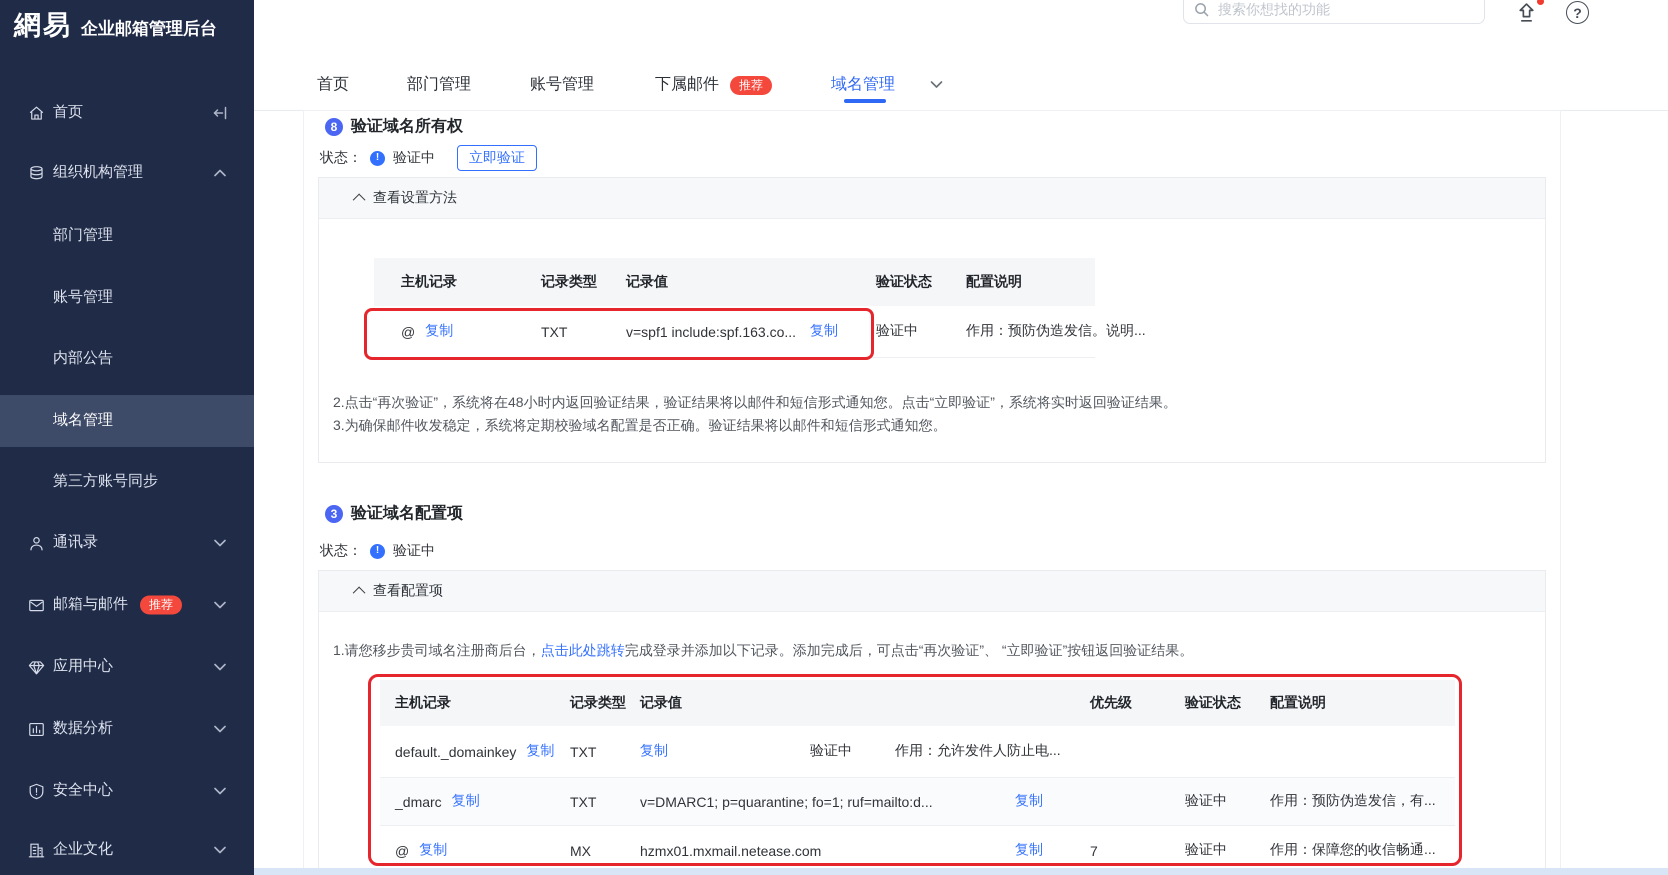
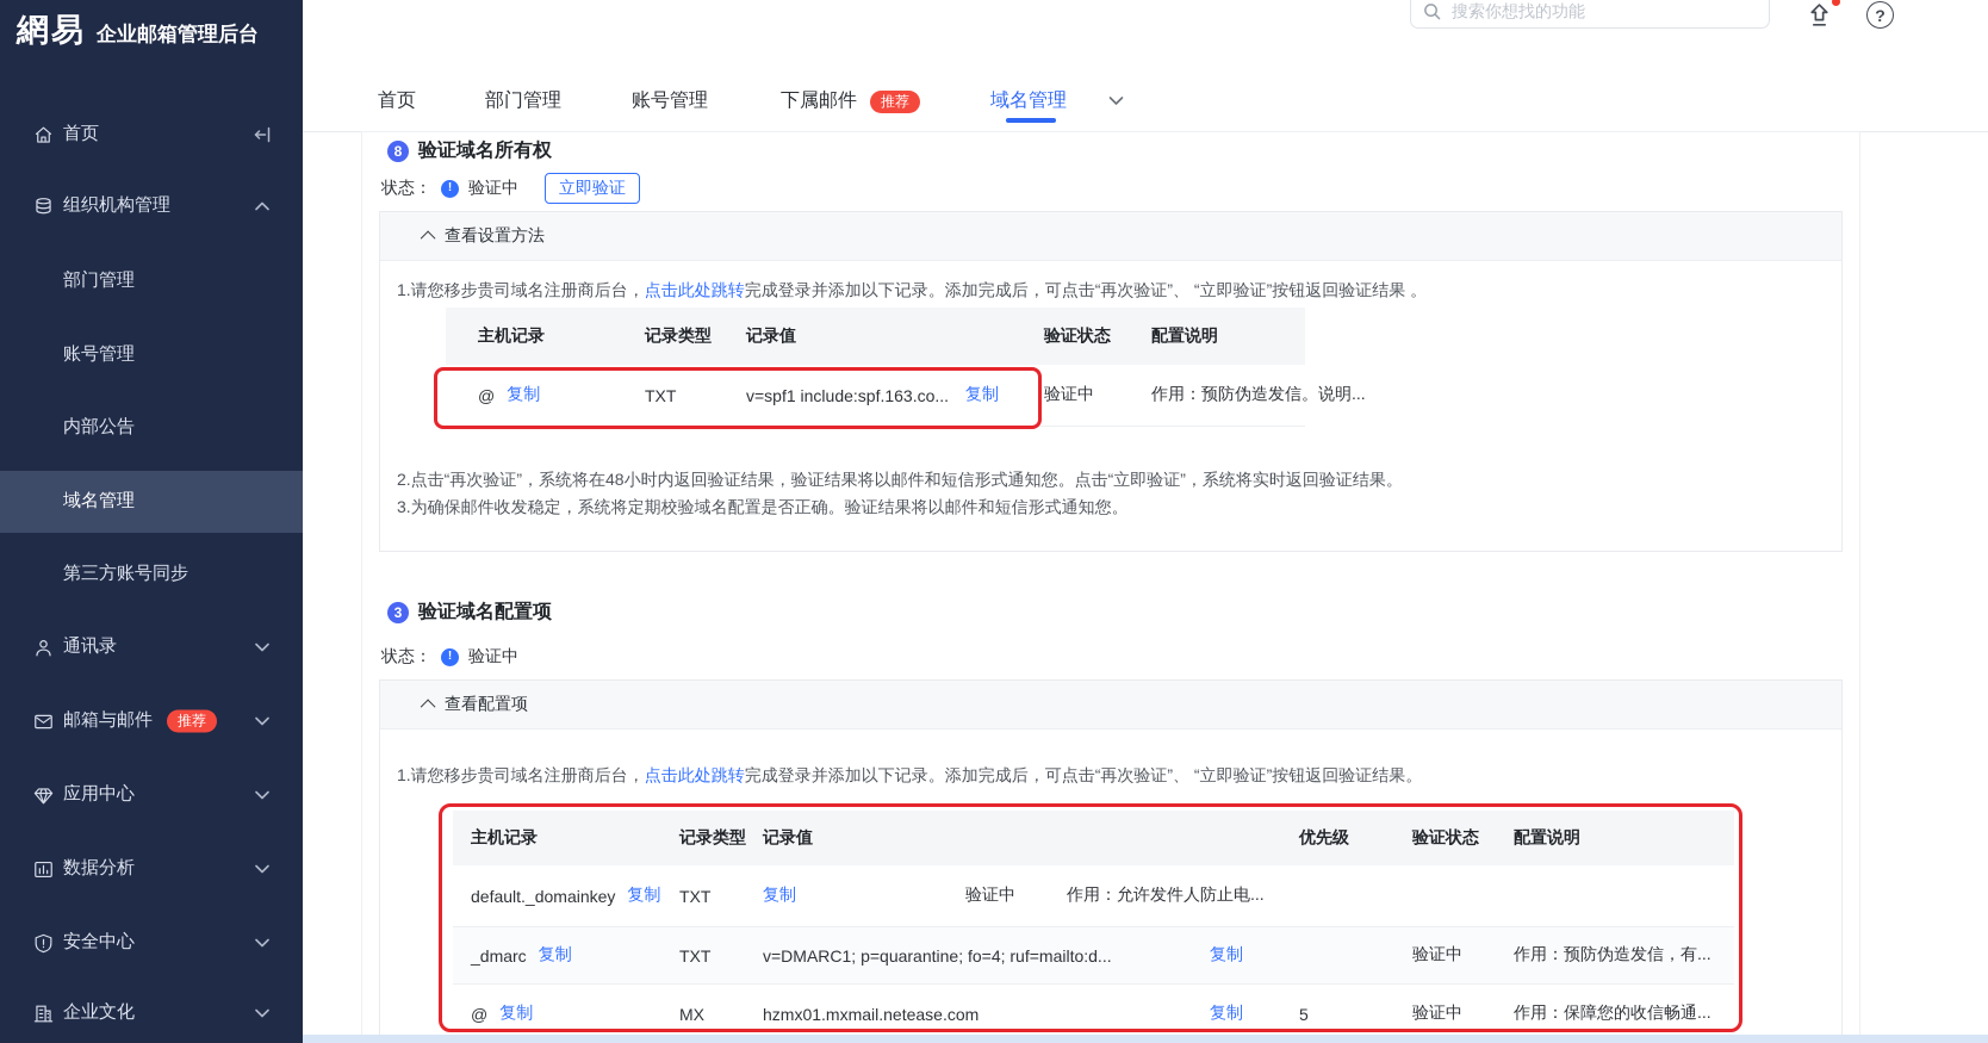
  網易
  企业邮箱管理后台
  首页
  组织机构管理
  部门管理
  账号管理
  内部公告
  域名管理
  第三方账号同步
  通讯录
  邮箱与邮件
  推荐
  应用中心
  数据分析
  安全中心
  企业文化
  搜索你想找的功能
  ?
  首页
  部门管理
  账号管理
  下属邮件
  推荐
  域名管理
  8
  验证域名所有权
  状态：
  !
  验证中
  立即验证
  查看设置方法
+ 1.请您移步贵司域名注册商后台，点击此处跳转完成登录并添加以下记录。添加完成后，可点击“再次验证”、 “立即验证”按钮返回验证结果 。
  主机记录
  记录类型
  记录值
  验证状态
  配置说明
  @
  复制
  TXT
  v=spf1 include:spf.163.co...
  复制
  验证中
  作用：预防伪造发信。说明...
  2.点击“再次验证”，系统将在48小时内返回验证结果，验证结果将以邮件和短信形式通知您。点击“立即验证”，系统将实时返回验证结果。
  3.为确保邮件收发稳定，系统将定期校验域名配置是否正确。验证结果将以邮件和短信形式通知您。
  3
  验证域名配置项
  状态：
  !
  验证中
  查看配置项
  1.请您移步贵司域名注册商后台，点击此处跳转完成登录并添加以下记录。添加完成后，可点击“再次验证”、 “立即验证”按钮返回验证结果。
  主机记录
  记录类型
  记录值
  优先级
  验证状态
  配置说明
  default._domainkey
  复制
  TXT
  复制
  验证中
  作用：允许发件人防止电...
  _dmarc
  复制
  TXT
- v=DMARC1; p=quarantine; fo=1; ruf=mailto:d...
+ v=DMARC1; p=quarantine; fo=4; ruf=mailto:d...
  复制
  验证中
  作用：预防伪造发信，有...
  @
  复制
  MX
  hzmx01.mxmail.netease.com
  复制
- 7
+ 5
  验证中
  作用：保障您的收信畅通...
